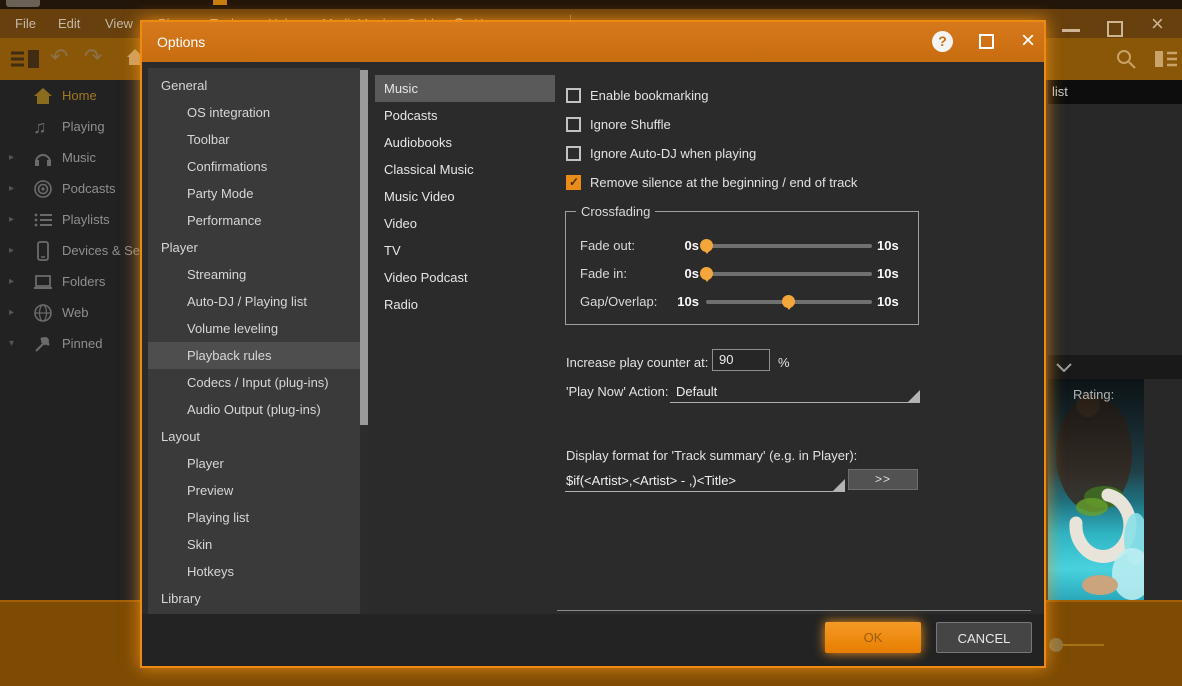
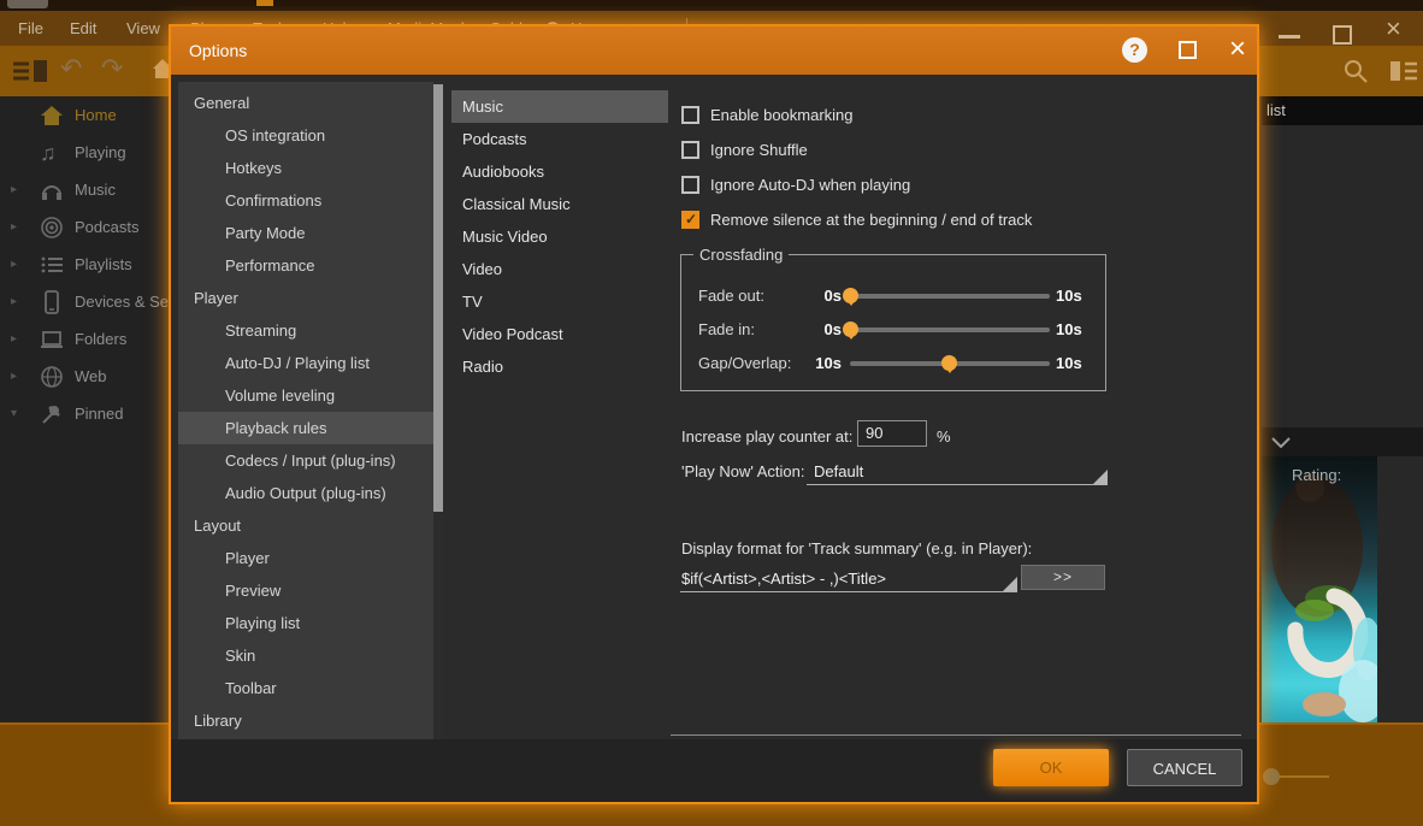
  File
  Edit
  View
  ×
  ↶
  ↷
  Home
  ♫
  Playing
  ▸
  Music
  ▸
  Podcasts
  ▸
  Playlists
  ▸
  Devices & Se
  ▸
  Folders
  ▸
  Web
  ▾
  Pinned
  list
  Rating:
  Options
  ?
  ×
  General
  OS integration
- Toolbar
+ Hotkeys
  Confirmations
  Party Mode
  Performance
  Player
  Streaming
  Auto-DJ / Playing list
  Volume leveling
  Playback rules
  Codecs / Input (plug-ins)
  Audio Output (plug-ins)
  Layout
  Player
  Preview
  Playing list
  Skin
- Hotkeys
+ Toolbar
  Library
  Music
  Podcasts
  Audiobooks
  Classical Music
  Music Video
  Video
  TV
  Video Podcast
  Radio
  Enable bookmarking
  Ignore Shuffle
  Ignore Auto-DJ when playing
  Remove silence at the beginning / end of track
  Crossfading
  Fade out:
  0s
  10s
  Fade in:
  0s
  10s
  Gap/Overlap:
  10s
  10s
  Increase play counter at:
  90
  %
  'Play Now' Action:
  Default
  Display format for 'Track summary' (e.g. in Player):
  $if(<Artist>,<Artist> - ,)<Title>
  >>
  OK
  CANCEL
